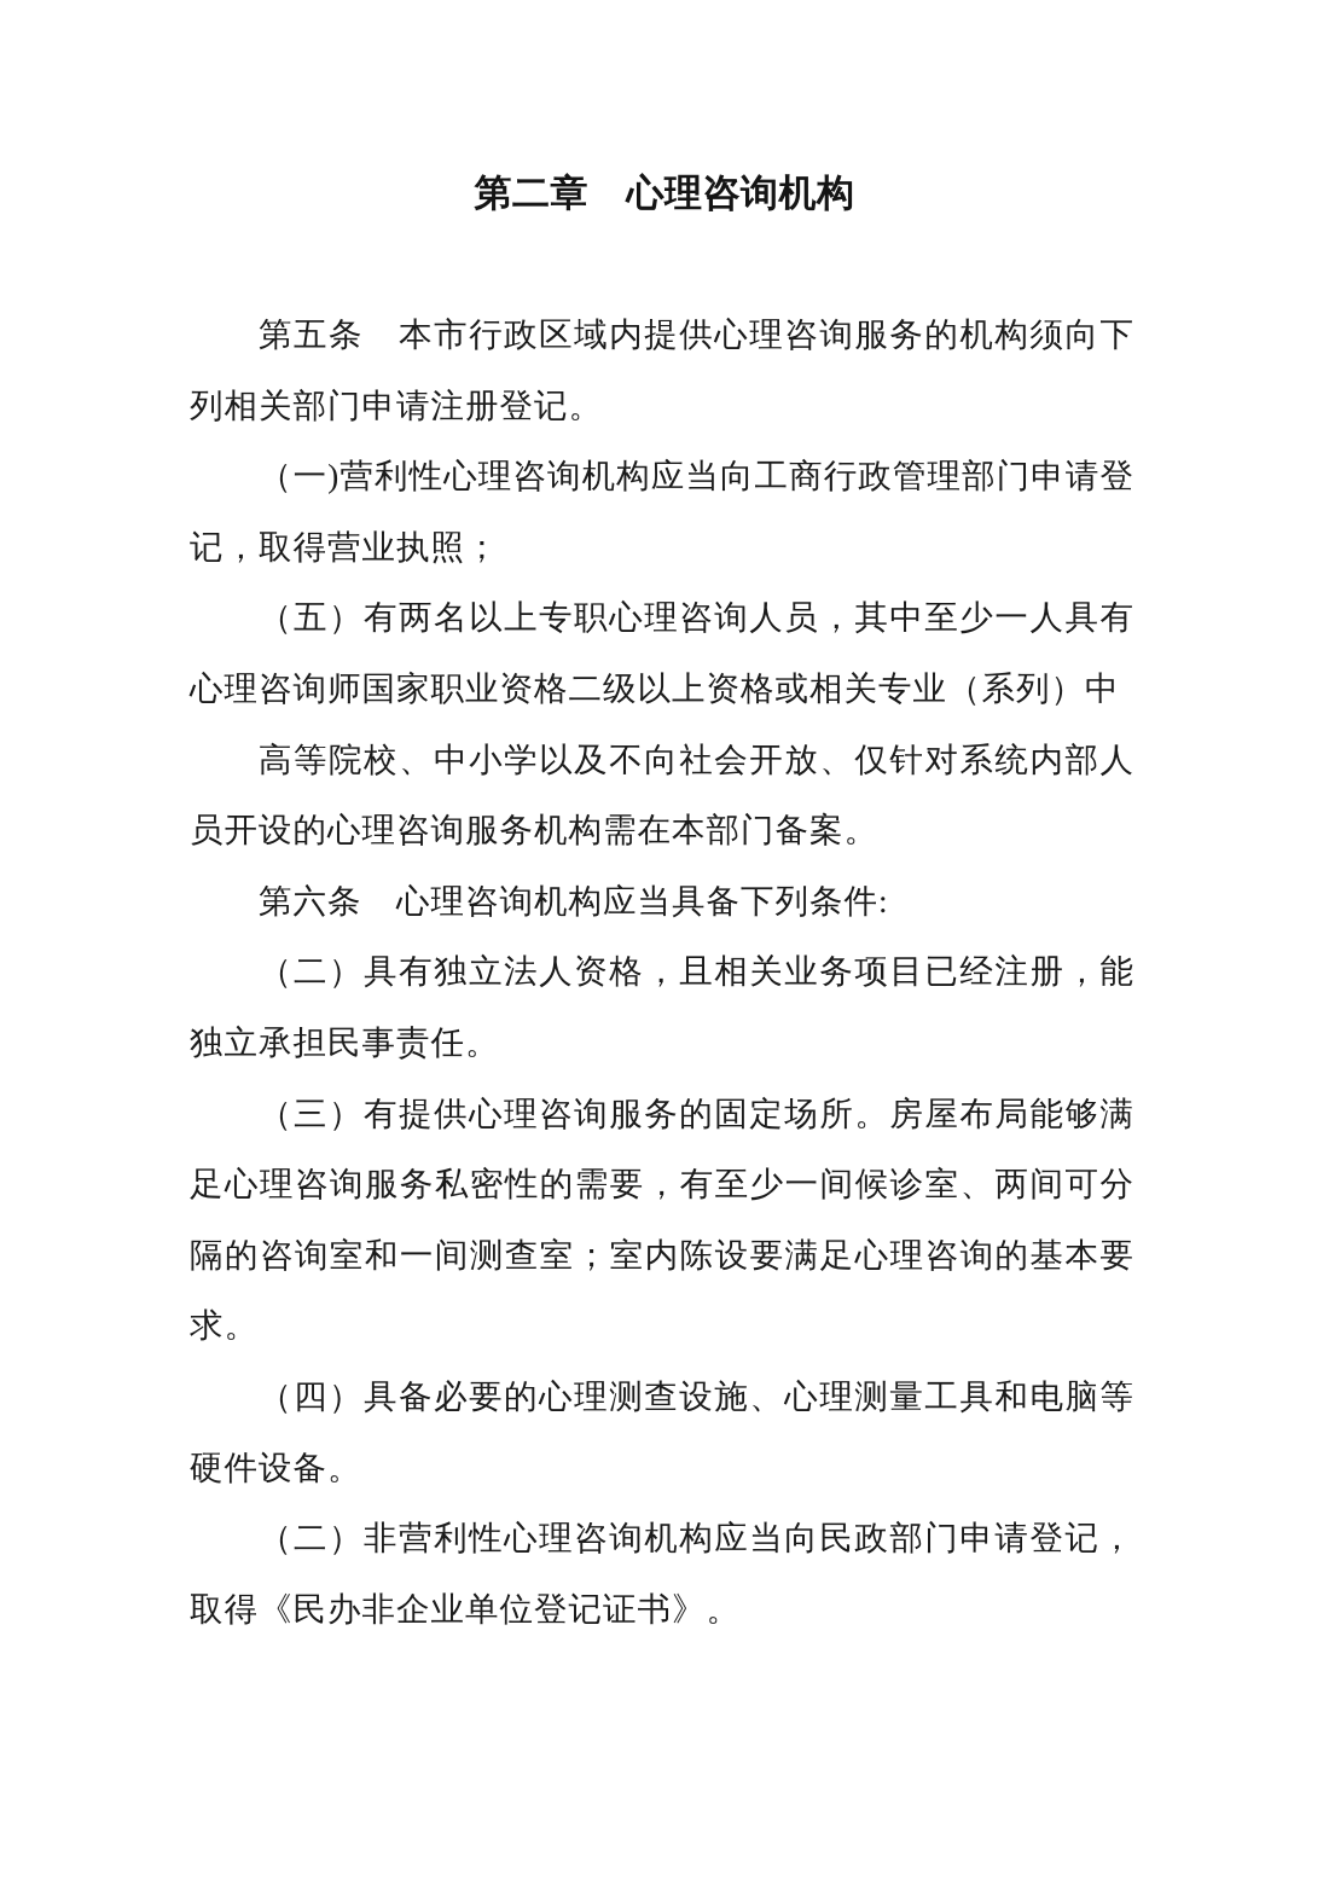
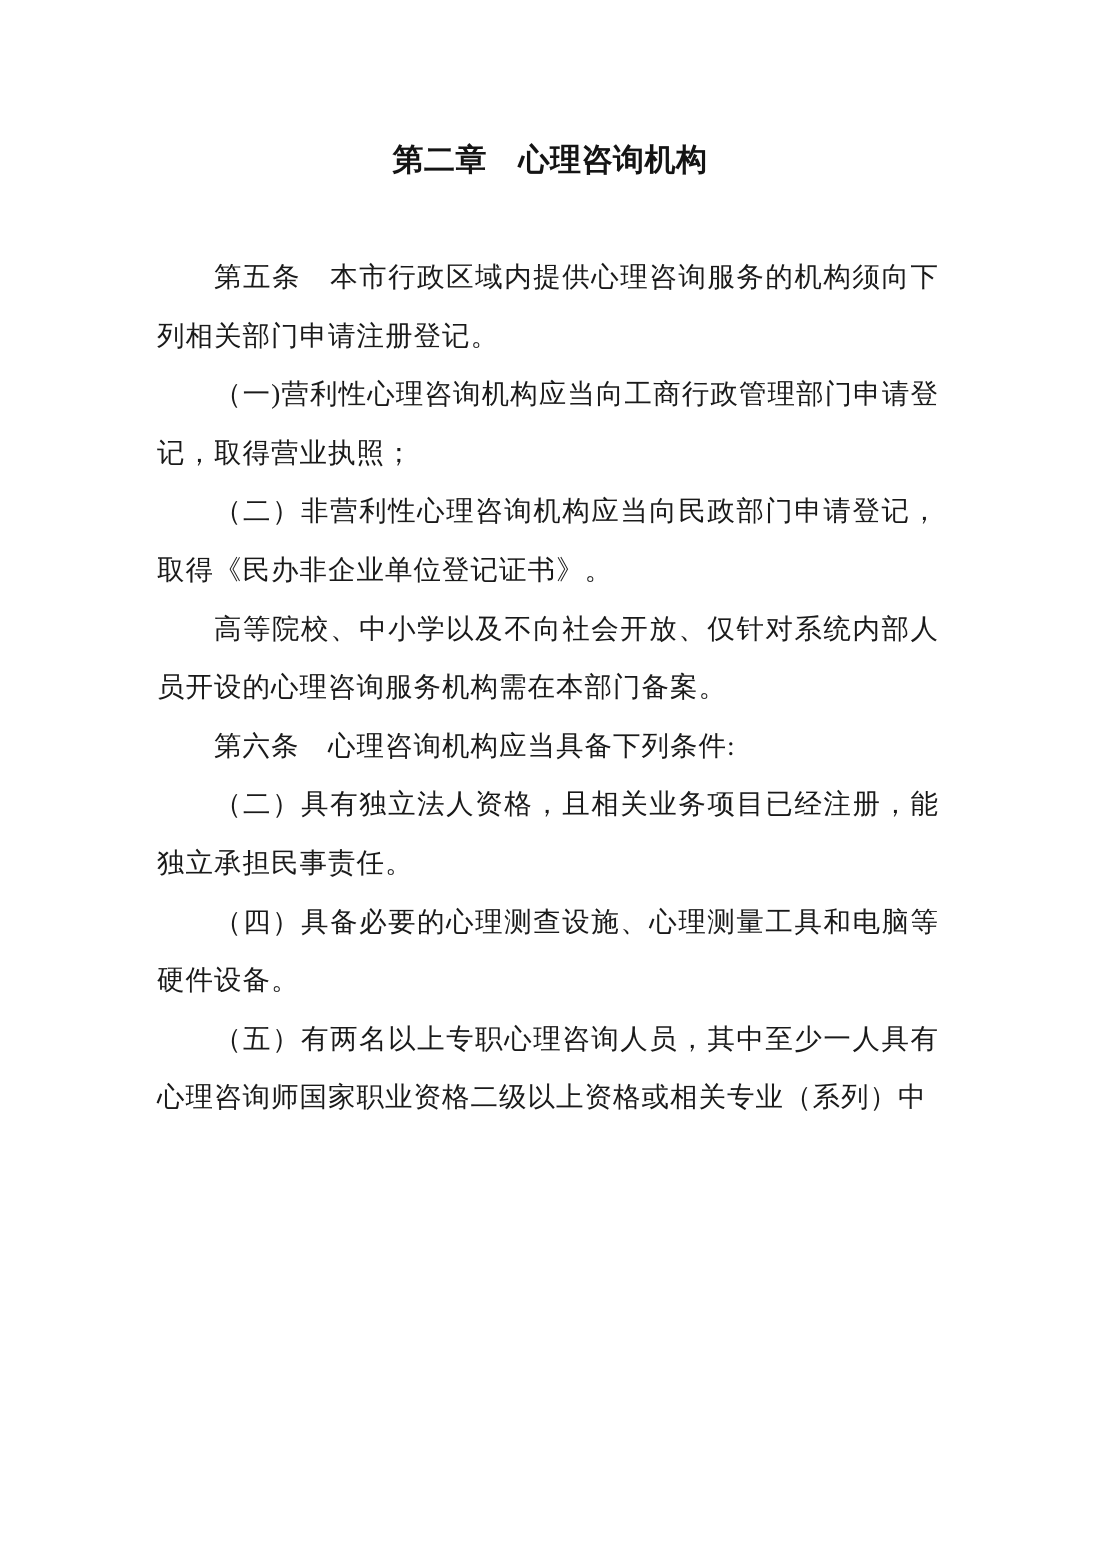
  第二章 心理咨询机构
  第五条 本市行政区域内提供心理咨询服务的机构须向下列相关部门申请注册登记。
  （一)营利性心理咨询机构应当向工商行政管理部门申请登记，取得营业执照；
- （五）有两名以上专职心理咨询人员，其中至少一人具有心理咨询师国家职业资格二级以上资格或相关专业（系列）中
+ （二）非营利性心理咨询机构应当向民政部门申请登记，取得《民办非企业单位登记证书》。
  高等院校、中小学以及不向社会开放、仅针对系统内部人员开设的心理咨询服务机构需在本部门备案。
  第六条 心理咨询机构应当具备下列条件:
  （二）具有独立法人资格，且相关业务项目已经注册，能独立承担民事责任。
- （三）有提供心理咨询服务的固定场所。房屋布局能够满足心理咨询服务私密性的需要，有至少一间候诊室、两间可分隔的咨询室和一间测查室；室内陈设要满足心理咨询的基本要求。
  （四）具备必要的心理测查设施、心理测量工具和电脑等硬件设备。
- （二）非营利性心理咨询机构应当向民政部门申请登记，取得《民办非企业单位登记证书》。
+ （五）有两名以上专职心理咨询人员，其中至少一人具有心理咨询师国家职业资格二级以上资格或相关专业（系列）中
